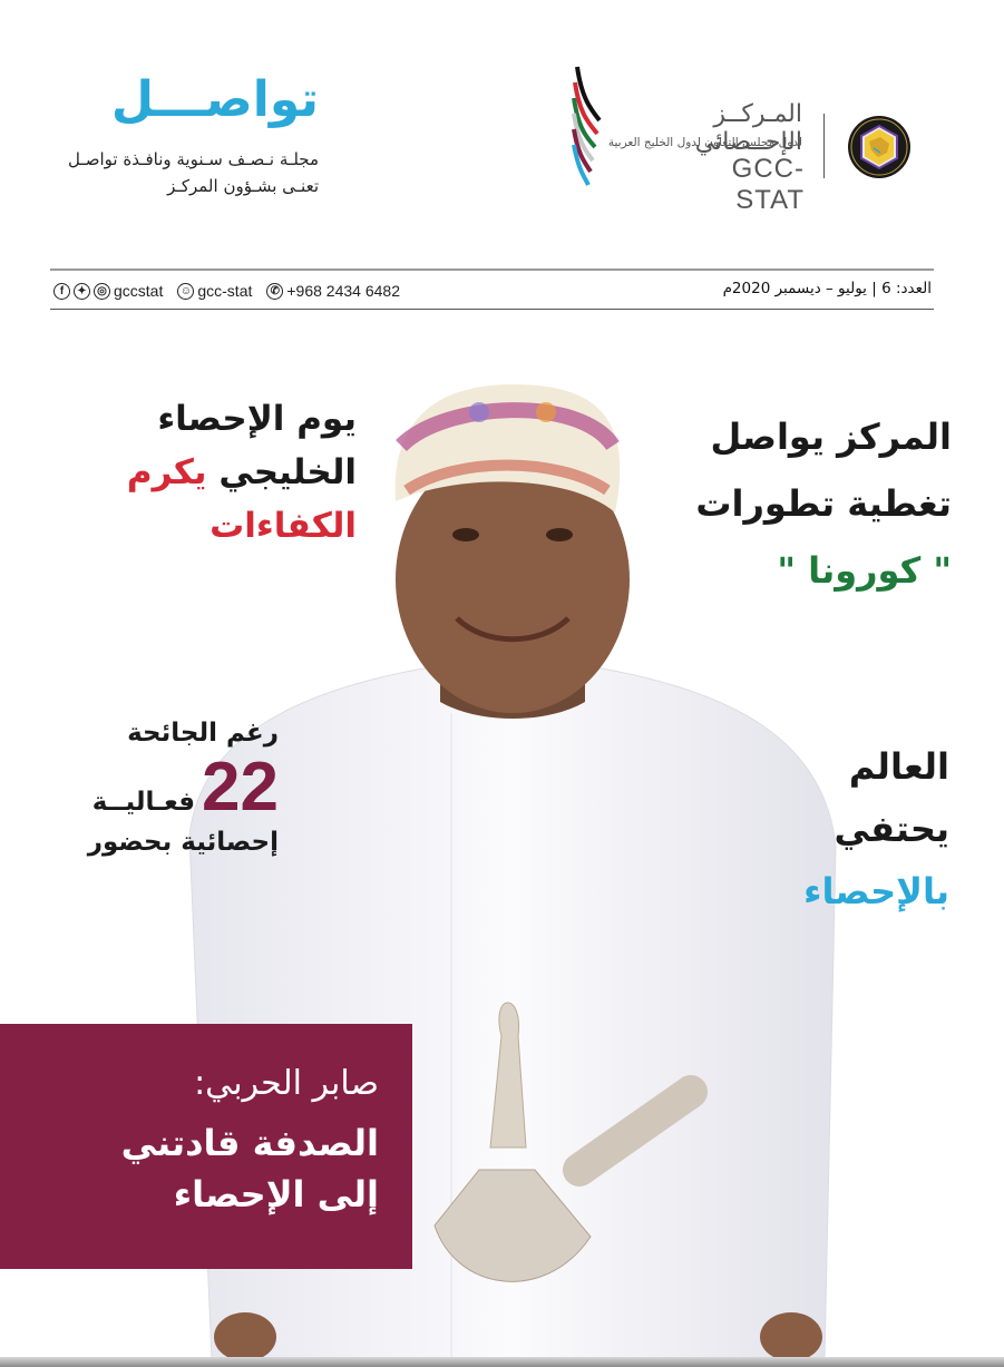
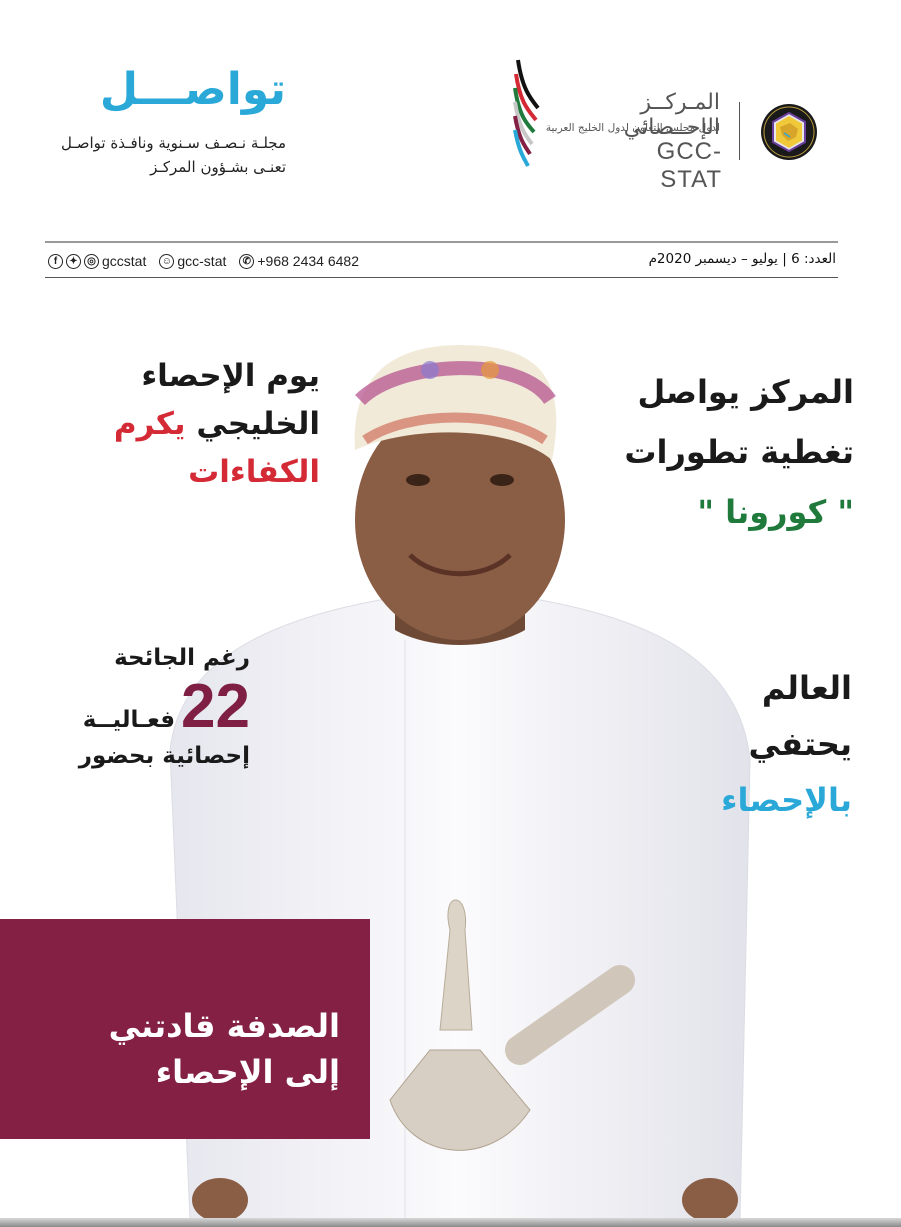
  تواصـــل
  مجلـة نـصـف سـنوية ونافـذة تواصـل
  تعنـى بشـؤون المركـز
  المـركــز الإحــصائي
  لدول مجلس التعاون لدول الخليج العربية
  GCC-STAT
  العدد: 6 | يوليو – ديسمبر 2020م
  f
  ✦
  ◎
  gccstat
  ☺
  gcc-stat
  ✆
  +968 2434 6482
  يوم الإحصاء
  الخليجي يكرم
  الكفاءات
  المركز يواصل
  تغطية تطورات
  " كورونا "
  رغم الجائحة
  22
  فعـاليــة
  إحصائية بحضور
  العالم
  يحتفي
  بالإحصاء
- صابر الحربي:
  الصدفة قادتني
  إلى الإحصاء
